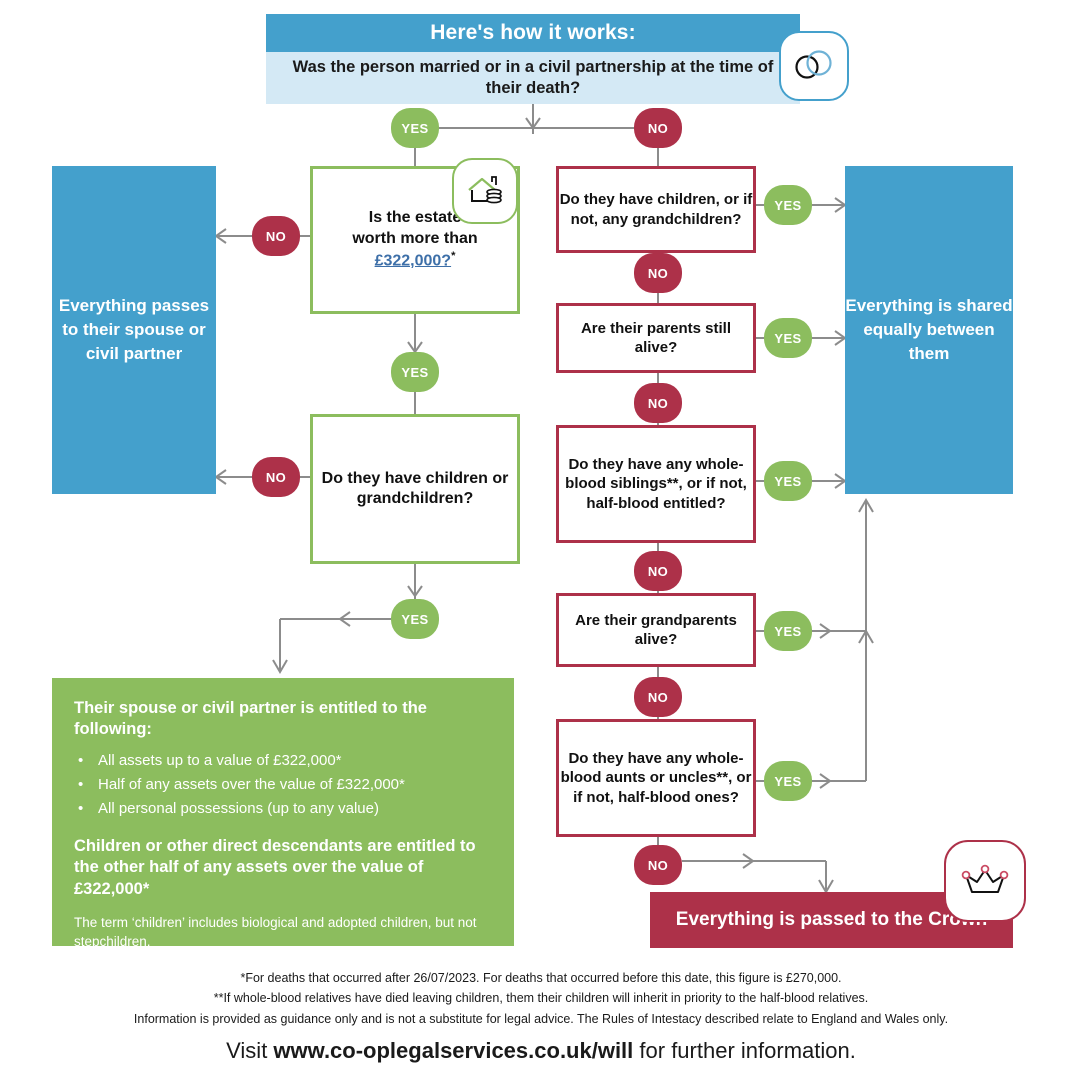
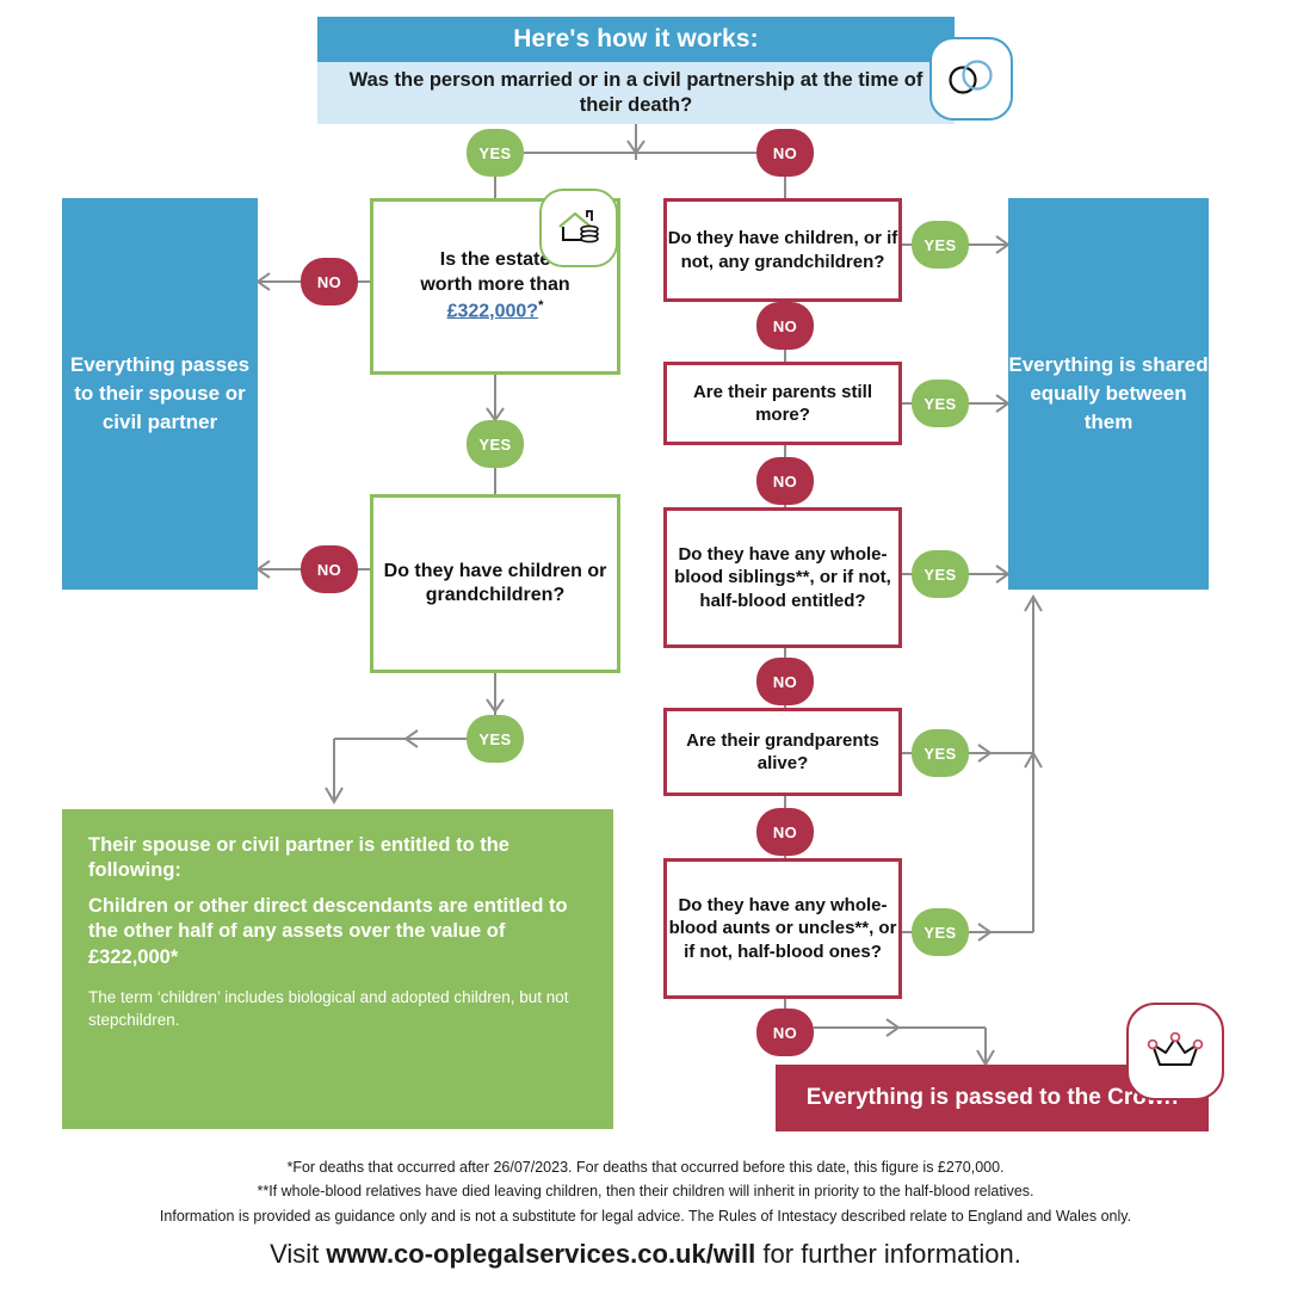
  Here's how it works:
  Was the person married or in a civil partnership at the time of their death?
  YES
  NO
  Everything passes to their spouse or civil partner
  Is the estat
  worth more than
  £322,000?*
  NO
  YES
  Do they have children or grandchildren?
  NO
  YES
  Do they have children, or if not, any grandchildren?
  NO
  YES
- Are their parents still alive?
+ Are their parents still more?
  NO
  YES
  Do they have any whole-blood siblings**, or if not, half-blood entitled?
  NO
  YES
  Are their grandparents alive?
  NO
  YES
  Do they have any whole-blood aunts or uncles**, or if not, half-blood ones?
  NO
  YES
  Everything is shared equally between them
  Everything is passed to the Cro
  Their spouse or civil partner is entitled to the following:
- All assets up to a value of £322,000*
- Half of any assets over the value of £322,000*
- All personal possessions (up to any value)
  Children or other direct descendants are entitled to the other half of any assets over the value of £322,000*
  The term ‘children’ includes biological and adopted children, but not stepchildren.
  *For deaths that occurred after 26/07/2023. For deaths that occurred before this date, this figure is £270,000.
- **If whole-blood relatives have died leaving children, them their children will inherit in priority to the half-blood relatives.
+ **If whole-blood relatives have died leaving children, then their children will inherit in priority to the half-blood relatives.
  Information is provided as guidance only and is not a substitute for legal advice. The Rules of Intestacy described relate to England and Wales only.
  Visit www.co-oplegalservices.co.uk/will for further information.
